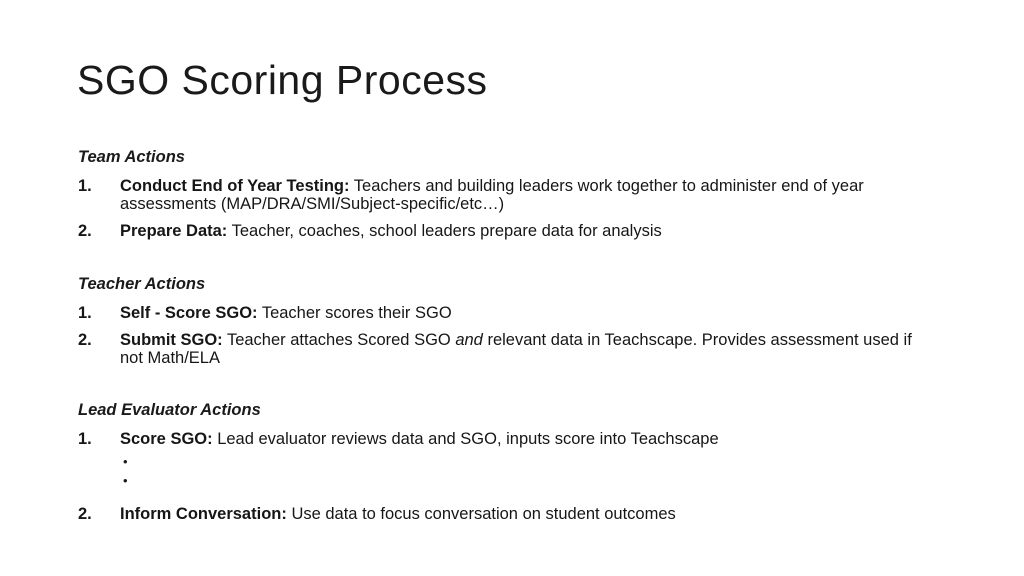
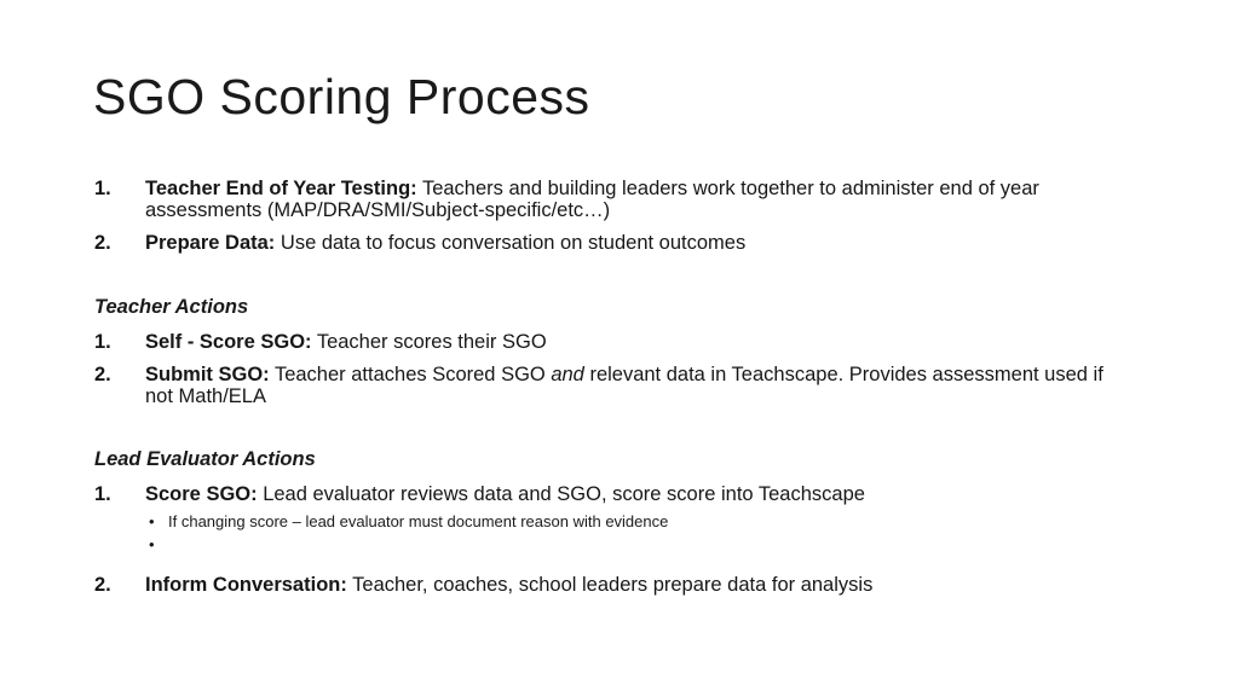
  SGO Scoring Process
- Team Actions
  1.
- Conduct End of Year Testing: Teachers and building leaders work together to administer end of year assessments (MAP/DRA/SMI/Subject-specific/etc…)
+ Teacher End of Year Testing: Teachers and building leaders work together to administer end of year assessments (MAP/DRA/SMI/Subject-specific/etc…)
  2.
- Prepare Data: Teacher, coaches, school leaders prepare data for analysis
+ Prepare Data: Use data to focus conversation on student outcomes
  Teacher Actions
  1.
  Self - Score SGO: Teacher scores their SGO
  2.
  Submit SGO: Teacher attaches Scored SGO and relevant data in Teachscape. Provides assessment used if not Math/ELA
  Lead Evaluator Actions
  1.
- Score SGO: Lead evaluator reviews data and SGO, inputs score into Teachscape
+ Score SGO: Lead evaluator reviews data and SGO, score score into Teachscape
  •
+ If changing score – lead evaluator must document reason with evidence
  •
  2.
- Inform Conversation: Use data to focus conversation on student outcomes
+ Inform Conversation: Teacher, coaches, school leaders prepare data for analysis
